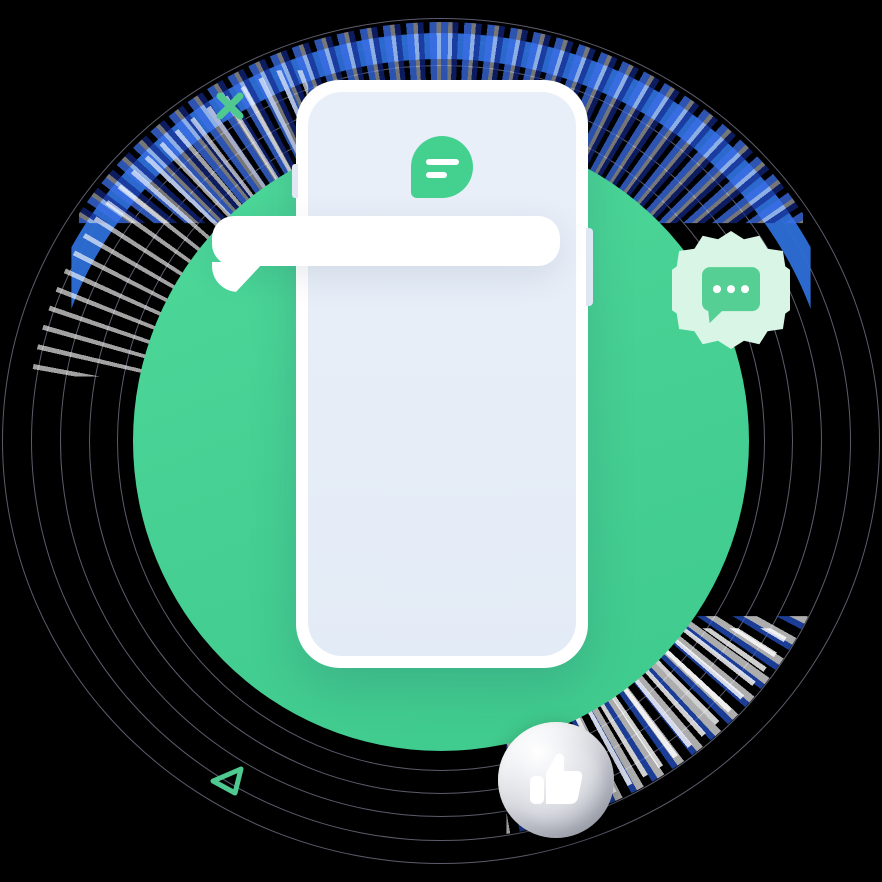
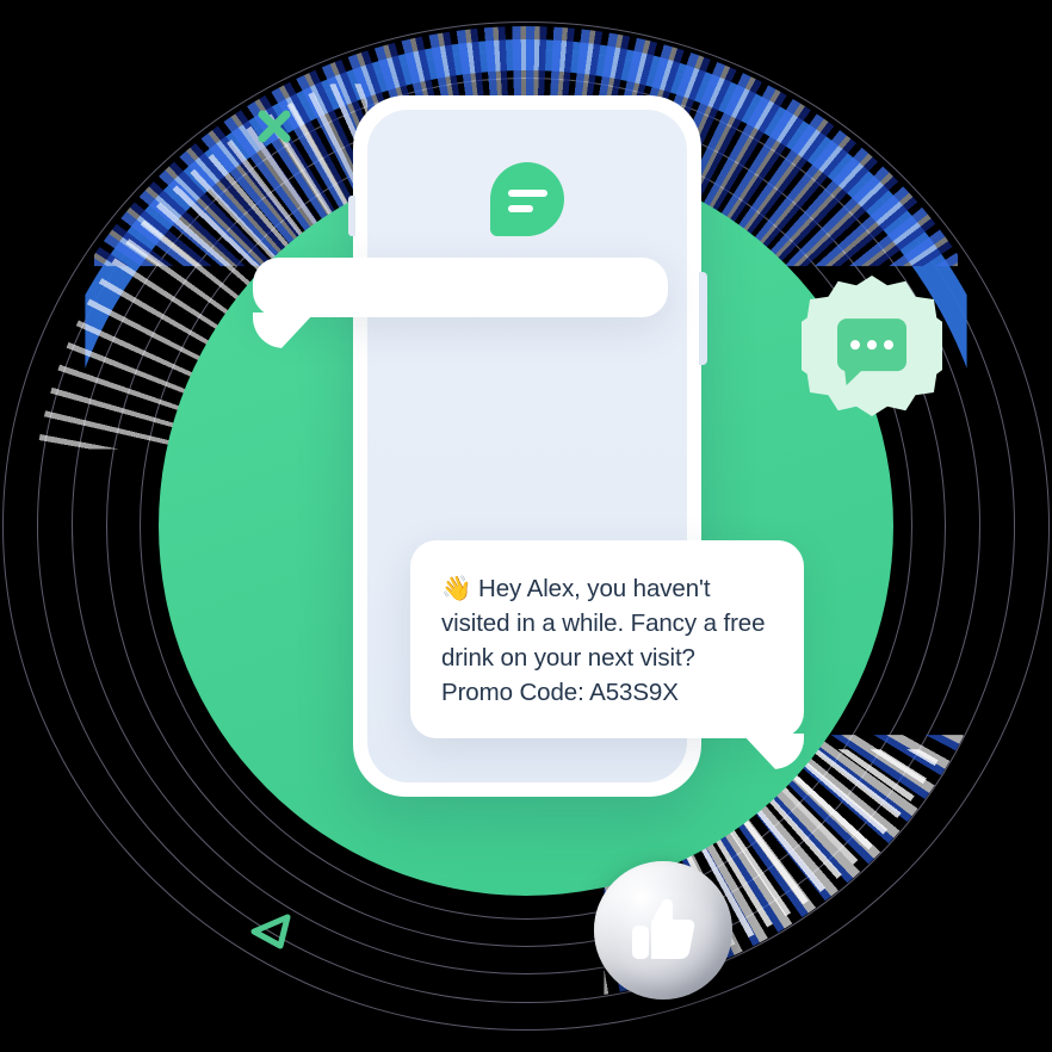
+ 👋 Hey Alex, you haven't visited in a while. Fancy a free drink on your next visit? Promo Code: A53S9X
